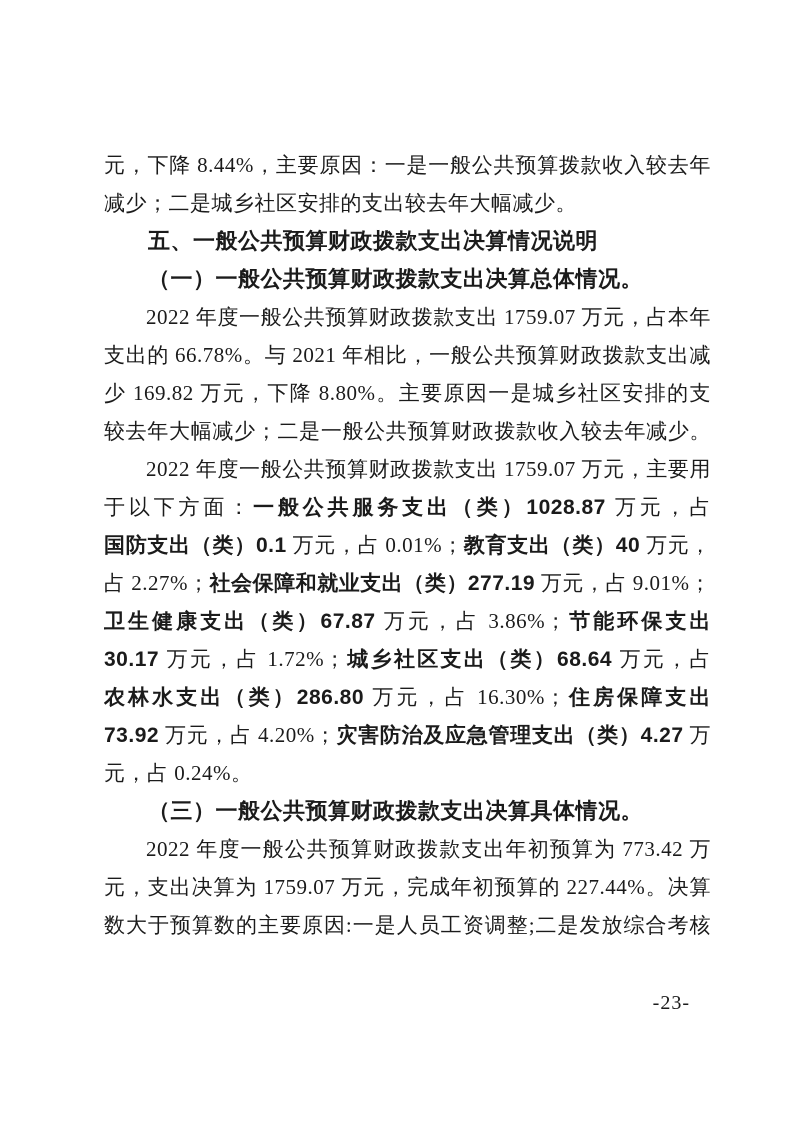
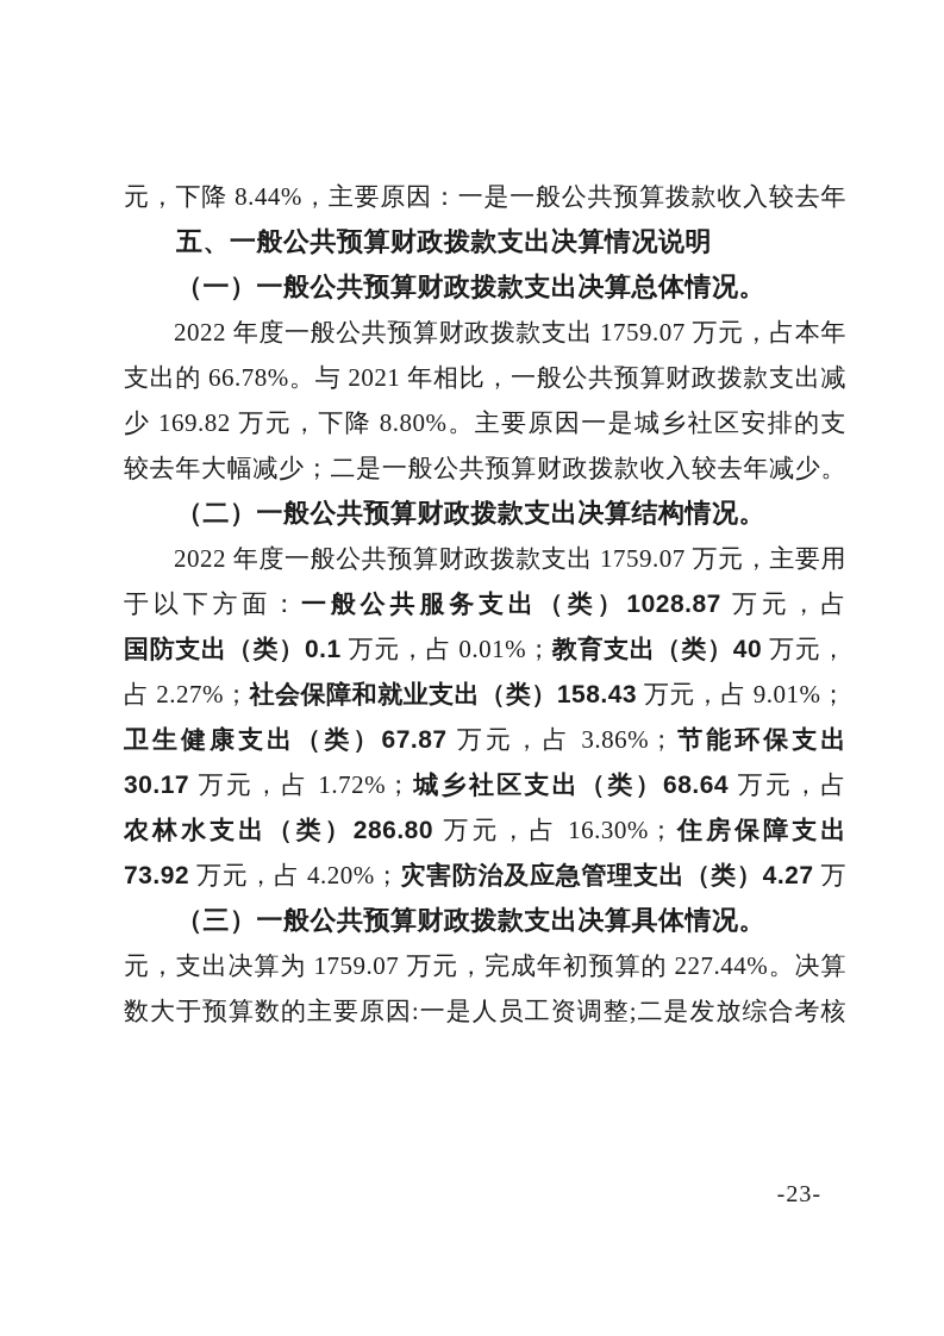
  元，下降 8.44%，主要原因：一是一般公共预算拨款收入较去年
- 减少；二是城乡社区安排的支出较去年大幅减少。
  五、一般公共预算财政拨款支出决算情况说明
  （一）一般公共预算财政拨款支出决算总体情况。
  2022 年度一般公共预算财政拨款支出 1759.07 万元，占本年
  支出的 66.78%。与 2021 年相比，一般公共预算财政拨款支出减
  少 169.82 万元，下降 8.80%。主要原因一是城乡社区安排的支
  较去年大幅减少；二是一般公共预算财政拨款收入较去年减少。
+ （二）一般公共预算财政拨款支出决算结构情况。
  2022 年度一般公共预算财政拨款支出 1759.07 万元，主要用
  于以下方面：一般公共服务支出（类）1028.87 万元，占
  国防支出（类）0.1 万元，占 0.01%；教育支出（类）40 万元，
- 占 2.27%；社会保障和就业支出（类）277.19 万元，占 9.01%；
+ 占 2.27%；社会保障和就业支出（类）158.43 万元，占 9.01%；
  卫生健康支出（类）67.87 万元，占 3.86%；节能环保支出
  30.17 万元，占 1.72%；城乡社区支出（类）68.64 万元，占
  农林水支出（类）286.80 万元，占 16.30%；住房保障支出
  73.92 万元，占 4.20%；灾害防治及应急管理支出（类）4.27 万
- 元，占 0.24%。
  （三）一般公共预算财政拨款支出决算具体情况。
- 2022 年度一般公共预算财政拨款支出年初预算为 773.42 万
  元，支出决算为 1759.07 万元，完成年初预算的 227.44%。决算
  数大于预算数的主要原因:一是人员工资调整;二是发放综合考核
  -23-
